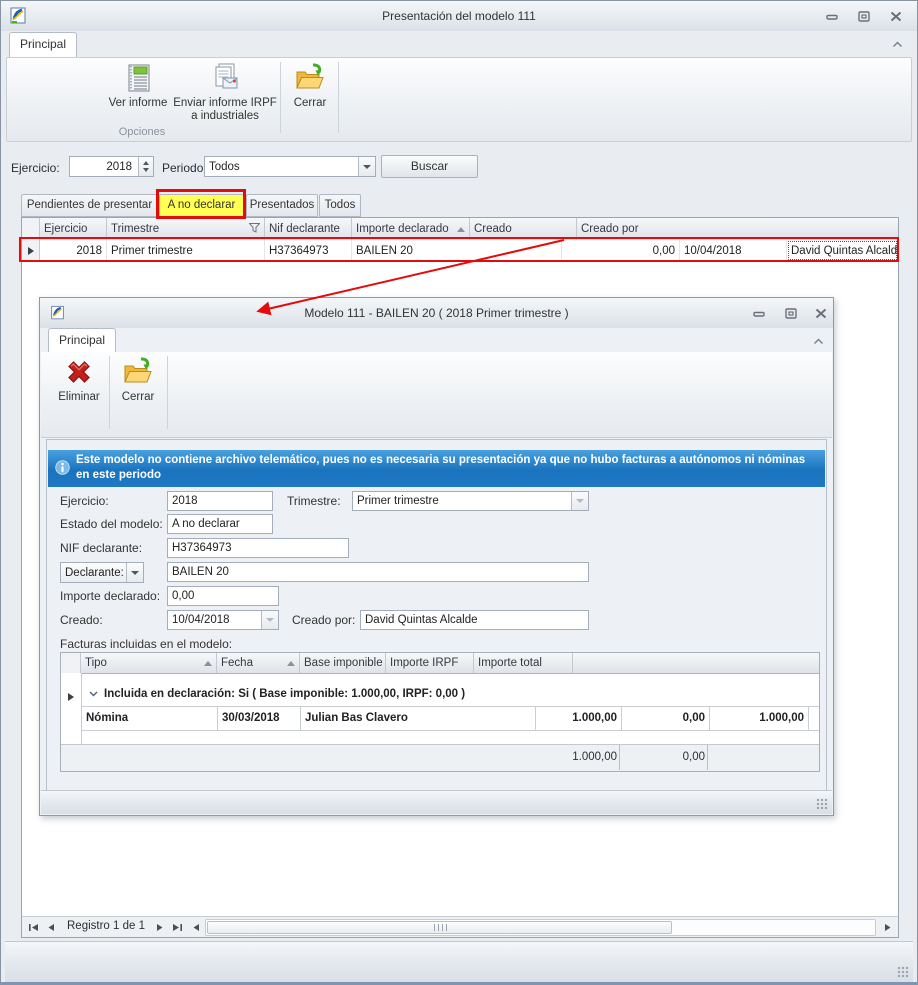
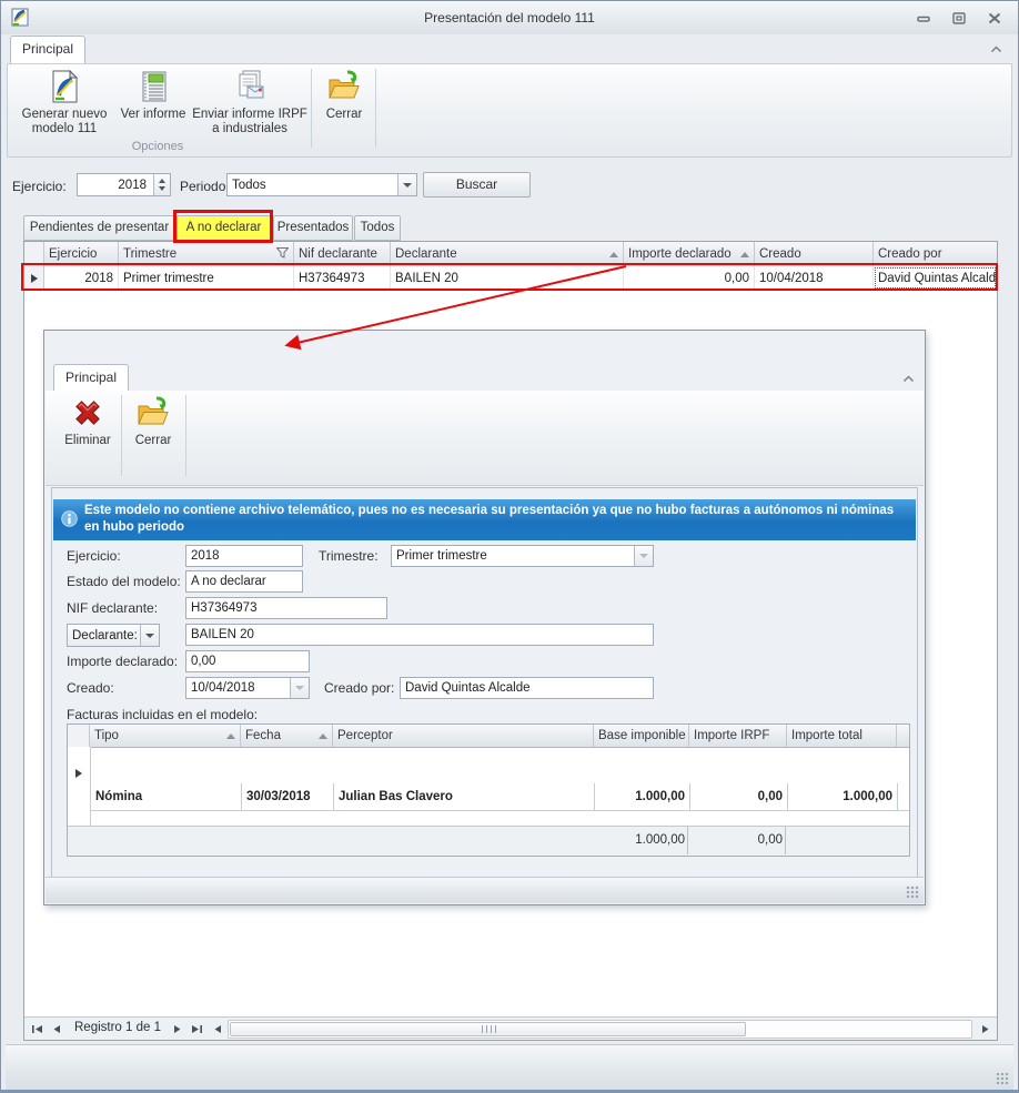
  Presentación del modelo 111
  Principal
+ Generar nuevo modelo 111
  Ver informe
  Enviar informe IRPF a industriales
  Cerrar
  Opciones
  Ejercicio:
  2018
  Periodo
  Todos
  Buscar
  Pendientes de presentar
  A no declarar
  Presentados
  Todos
  Ejercicio
  Trimestre
  Nif declarante
+ Declarante
  Importe declarado
  Creado
  Creado por
  2018
  Primer trimestre
  H37364973
  BAILEN 20
  0,00
  10/04/2018
  David Quintas Alcald
  Registro 1 de 1
- Modelo 111 - BAILEN 20 ( 2018 Primer trimestre )
  Principal
  Eliminar
  Cerrar
- Este modelo no contiene archivo telemático, pues no es necesaria su presentación ya que no hubo facturas a autónomos ni nóminas en este periodo
+ Este modelo no contiene archivo telemático, pues no es necesaria su presentación ya que no hubo facturas a autónomos ni nóminas en hubo periodo
  Ejercicio:
  2018
  Trimestre:
  Primer trimestre
  Estado del modelo:
  A no declarar
  NIF declarante:
  H37364973
  Declarante:
  BAILEN 20
  Importe declarado:
  0,00
  Creado:
  10/04/2018
  Creado por:
  David Quintas Alcalde
  Facturas incluidas en el modelo:
  Tipo
  Fecha
+ Perceptor
  Base imponible
  Importe IRPF
  Importe total
- Incluida en declaración: Si ( Base imponible: 1.000,00, IRPF: 0,00 )
  Nómina
  30/03/2018
  Julian Bas Clavero
  1.000,00
  0,00
  1.000,00
  1.000,00
  0,00
